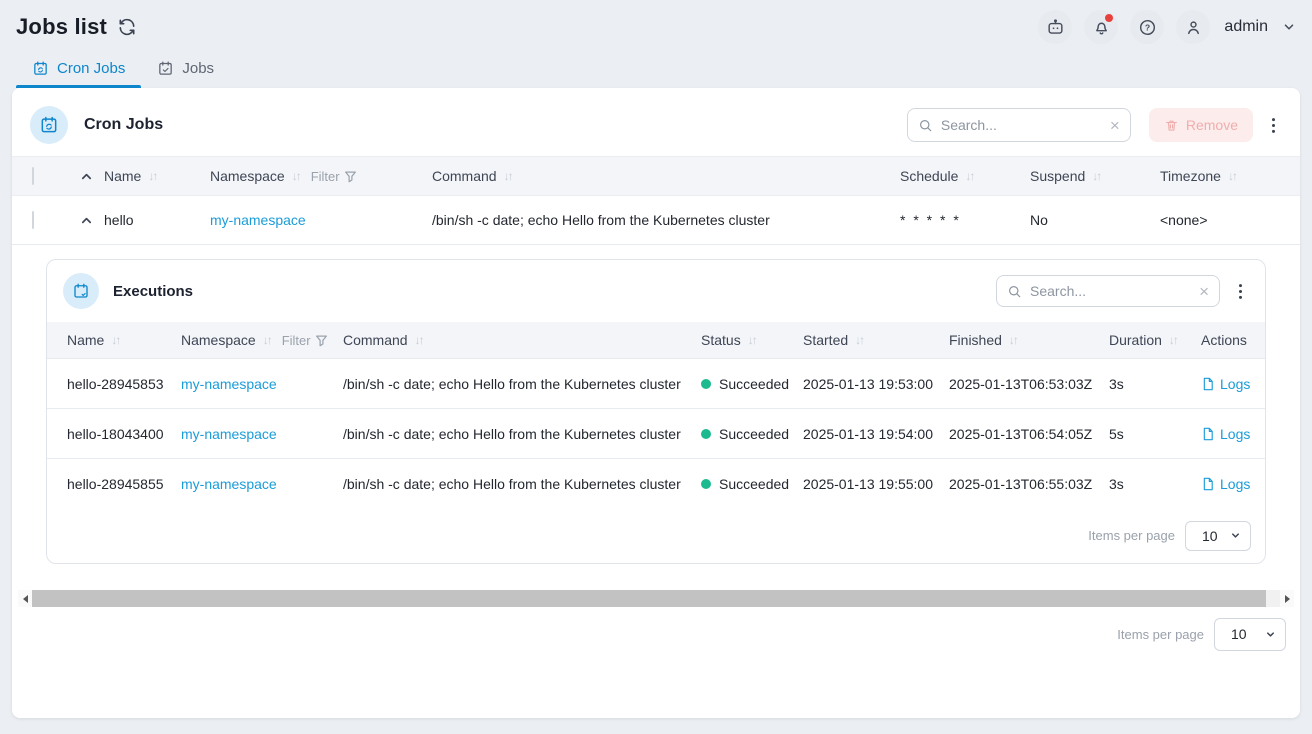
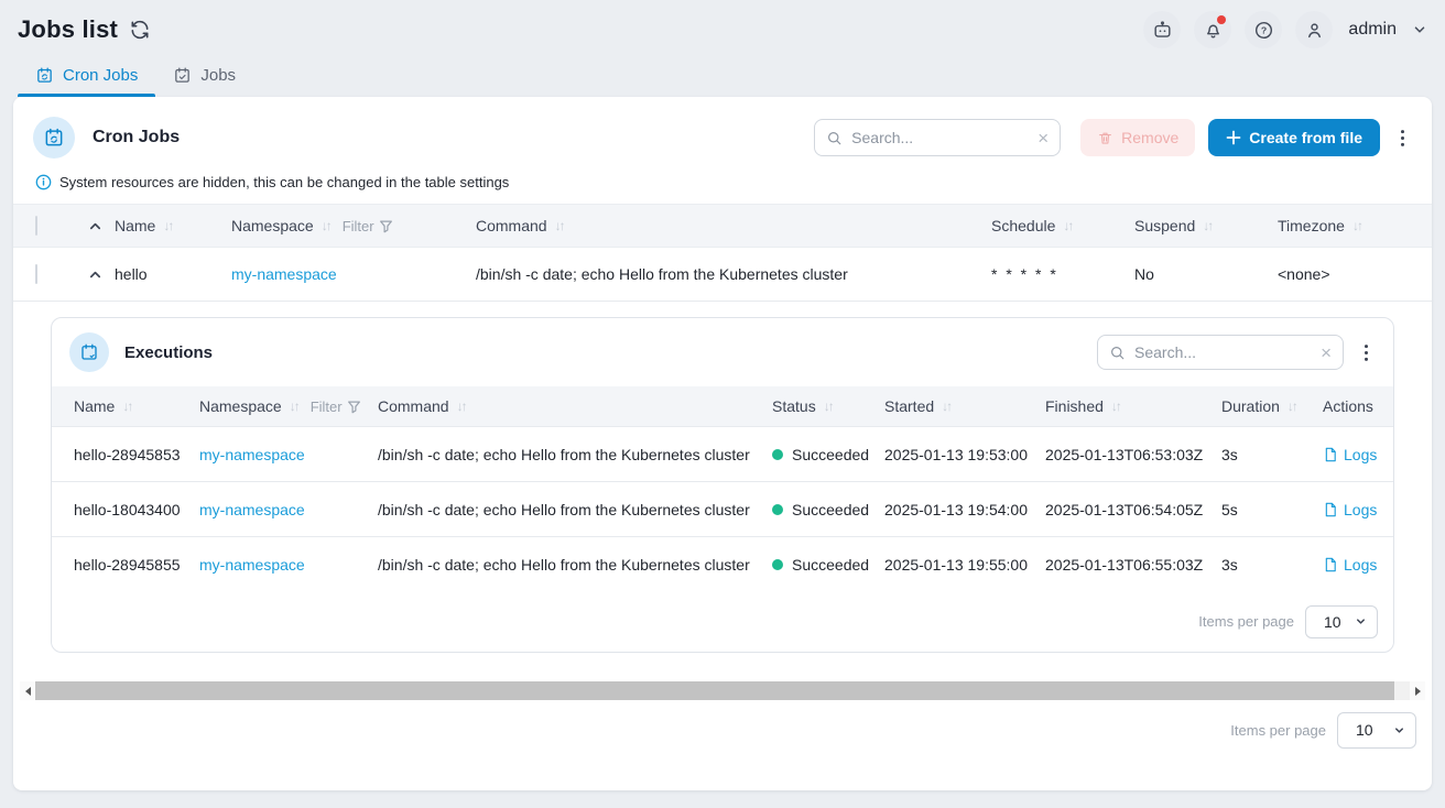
  Jobs list
  ?
  admin
  Cron Jobs
  Jobs
  Cron Jobs
  Search...
  ×
  Remove
+ Create from file
+ System resources are hidden, this can be changed in the table settings
  Name
  ↓↑
  Namespace
  ↓↑
  Filter
  Command
  ↓↑
  Schedule
  ↓↑
  Suspend
  ↓↑
  Timezone
  ↓↑
  hello
  my-namespace
  /bin/sh -c date; echo Hello from the Kubernetes cluster
  * * * * *
  No
  <none>
  Executions
  Search...
  ×
  Name
  ↓↑
  Namespace
  ↓↑
  Filter
  Command
  ↓↑
  Status
  ↓↑
  Started
  ↓↑
  Finished
  ↓↑
  Duration
  ↓↑
  Actions
  hello-28945853
  my-namespace
  /bin/sh -c date; echo Hello from the Kubernetes cluster
  Succeeded
  2025-01-13 19:53:00
  2025-01-13T06:53:03Z
  3s
  Logs
  hello-18043400
  my-namespace
  /bin/sh -c date; echo Hello from the Kubernetes cluster
  Succeeded
  2025-01-13 19:54:00
  2025-01-13T06:54:05Z
  5s
  Logs
  hello-28945855
  my-namespace
  /bin/sh -c date; echo Hello from the Kubernetes cluster
  Succeeded
  2025-01-13 19:55:00
  2025-01-13T06:55:03Z
  3s
  Logs
  Items per page
  10
  Items per page
  10
